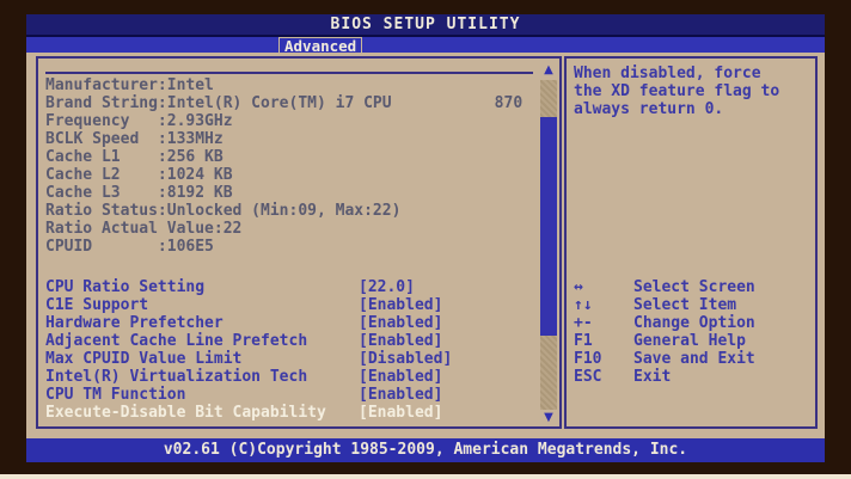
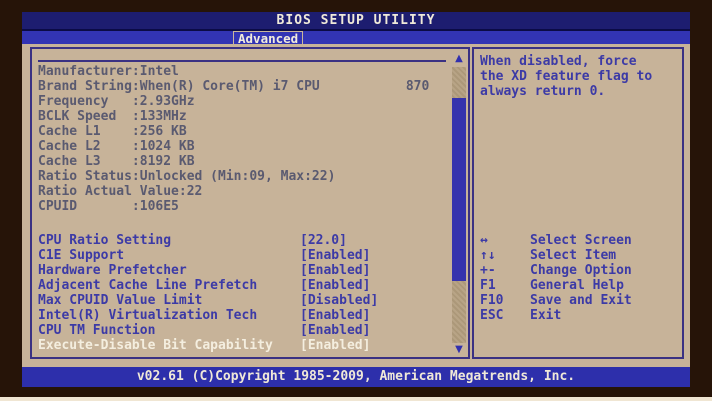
  BIOS SETUP UTILITY
  Advanced
  ▲
  ▼
  Manufacturer:Intel
- Brand String:Intel(R) Core(TM) i7 CPU 870
+ Brand String:When(R) Core(TM) i7 CPU 870
  Frequency :2.93GHz
  BCLK Speed :133MHz
  Cache L1 :256 KB
  Cache L2 :1024 KB
  Cache L3 :8192 KB
  Ratio Status:Unlocked (Min:09, Max:22)
  Ratio Actual Value:22
  CPUID :106E5
  CPU Ratio Setting
  [22.0]
  C1E Support
  [Enabled]
  Hardware Prefetcher
  [Enabled]
  Adjacent Cache Line Prefetch
  [Enabled]
  Max CPUID Value Limit
  [Disabled]
  Intel(R) Virtualization Tech
  [Enabled]
  CPU TM Function
  [Enabled]
  Execute-Disable Bit Capability
  [Enabled]
  When disabled, force
  the XD feature flag to
  always return 0.
  ↔
  Select Screen
  ↑↓
  Select Item
  +-
  Change Option
  F1
  General Help
  F10
  Save and Exit
  ESC
  Exit
  v02.61 (C)Copyright 1985-2009, American Megatrends, Inc.
